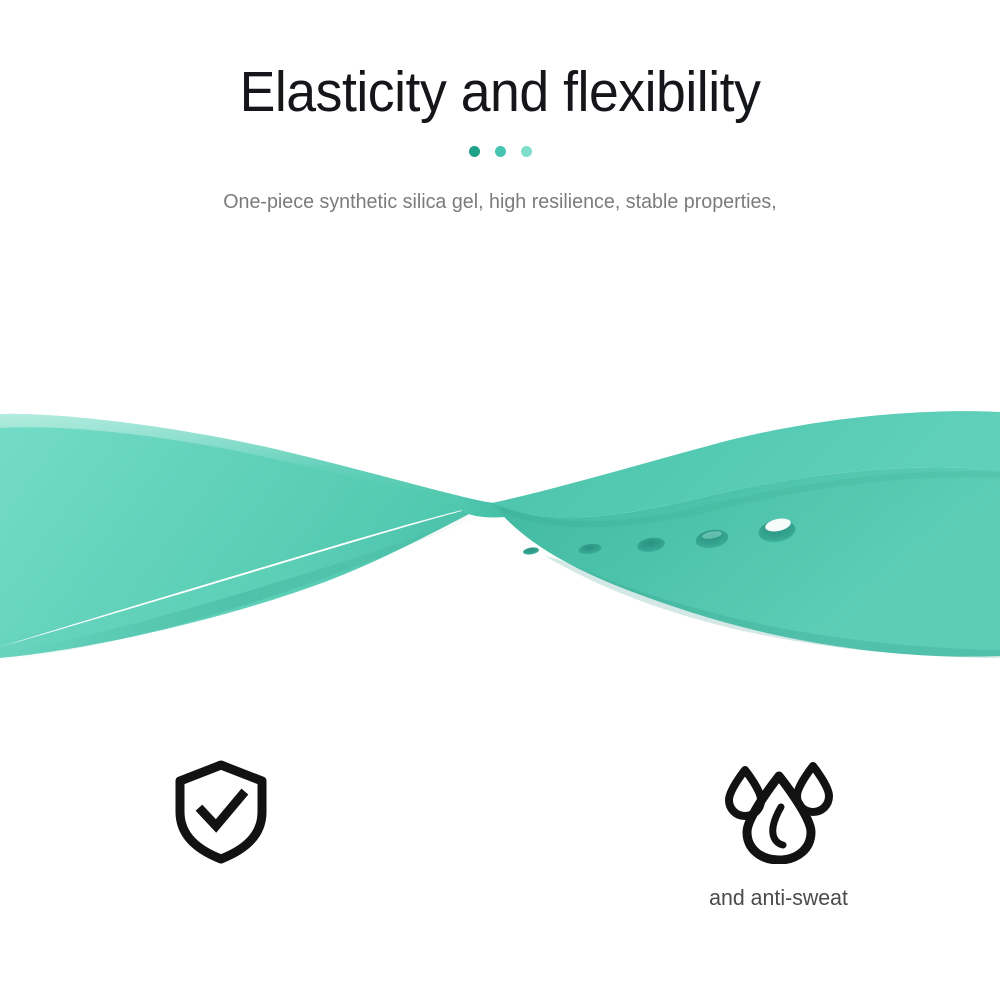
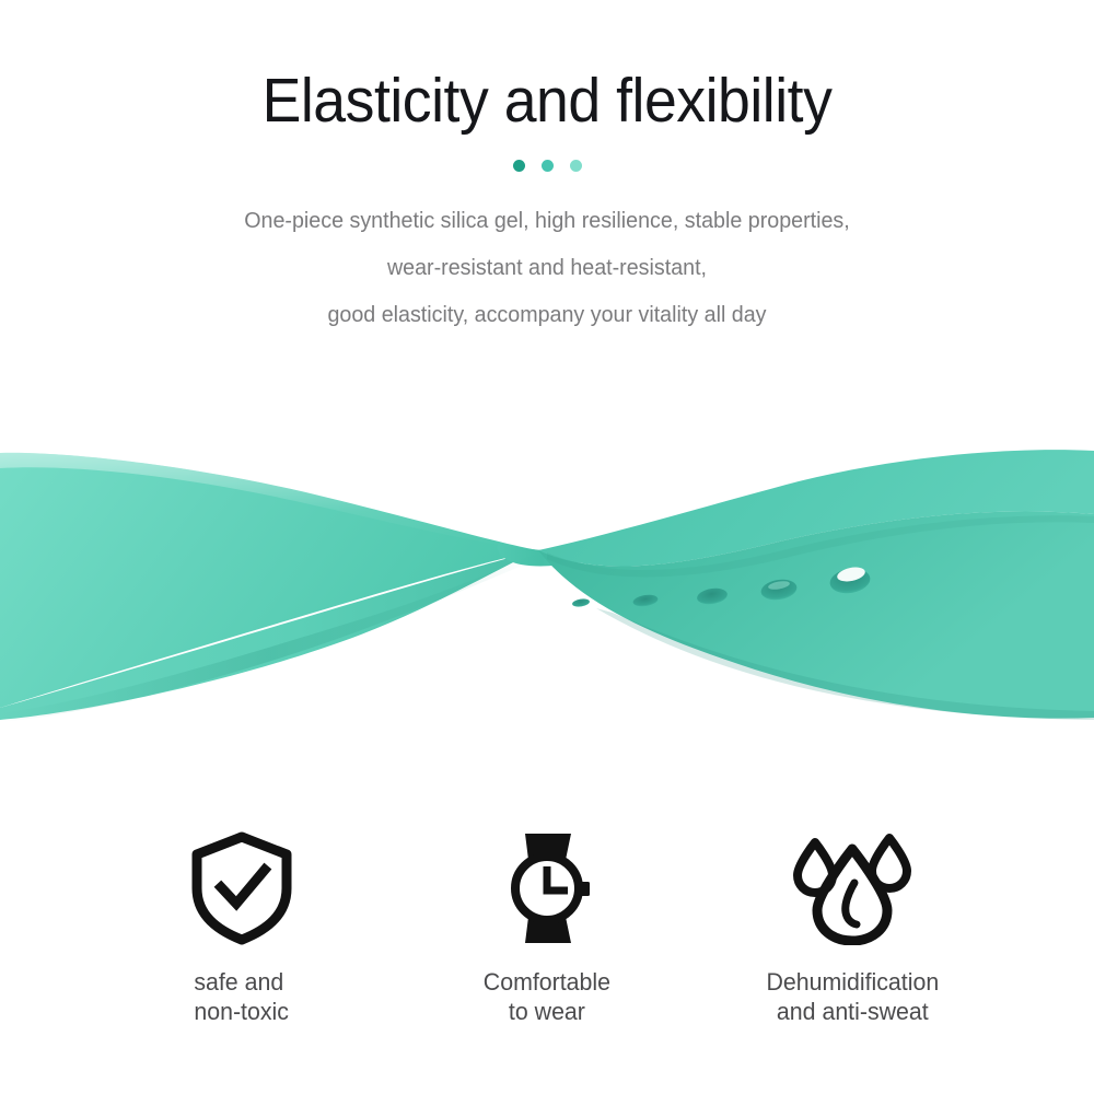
  Elasticity and flexibility
  One-piece synthetic silica gel, high resilience, stable properties,
+ wear-resistant and heat-resistant,
+ good elasticity, accompany your vitality all day
+ safe and
+ non-toxic
+ Comfortable
+ to wear
+ Dehumidification
  and anti-sweat
